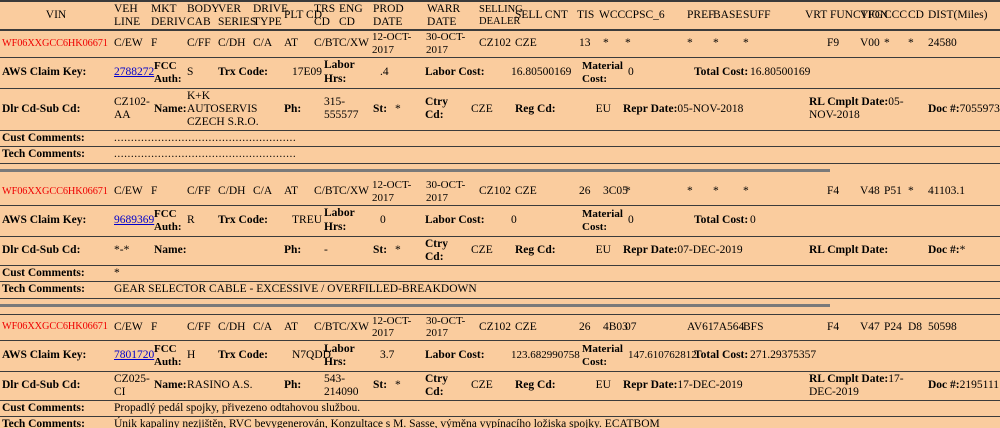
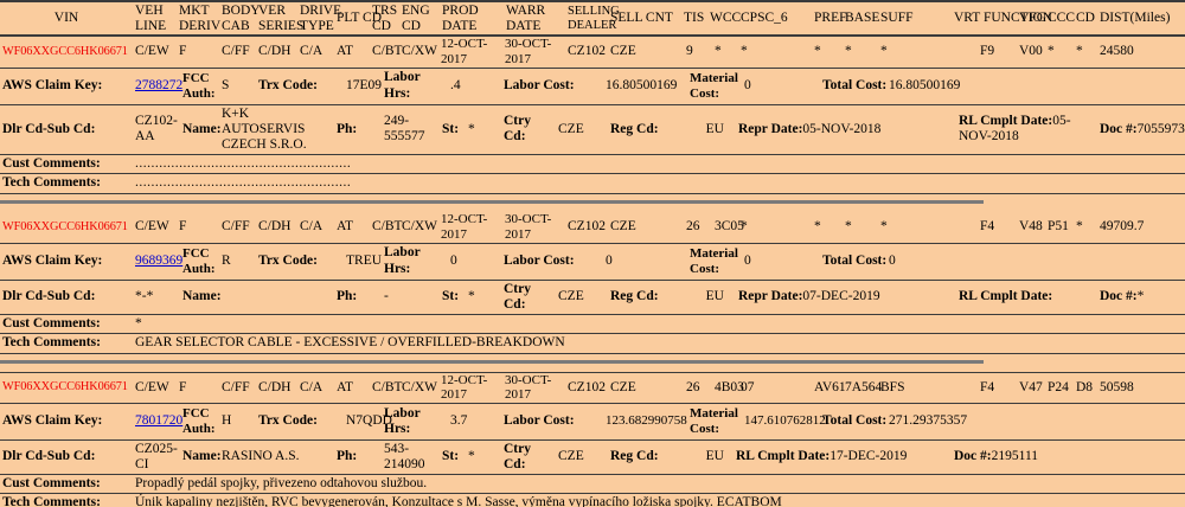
  VIN
  VEH LINE
  MKT DERIV
  BODY CAB
  VER SERIE
  DRIV TYPE
  PLT C
  TRS CD
  ENG CD
  PROD DATE
  WARR DATE
  SELLIN DEALE
  SELL CNT
  TIS
  WCC
  CPSC_6
  PREF
  BASE
  SUFF
  VFG
  CCC
  CD
  DIST(Miles)
  WF06XXGCC6HK06671
  C/EW
  F
  C/FF
  C/DH
  C/A
  AT
  C/BT
  C/XW
  12-OCT-2017
  30-OCT-2017
  CZ102
  CZE
- 13
+ 9
  *
  *
  *
  *
  *
  F9
  V00
  *
  *
  24580
  AWS Claim Key:
  2788272
  FCC Auth:
  S
  Trx Code:
  17E09
  Labor Hrs:
  .4
  Labor Cost:
  16.80500169
  Material Cost:
  0
  Total Cost:
  16.80500169
  Dlr Cd-Sub Cd:
  CZ102-AA
  Name:
  K+K AUTOSERVIS CZECH S.R.O.
  Ph:
- 315-555577
+ 249-555577
  St:
  *
  Ctry Cd:
  CZE
  Reg Cd:
  EU
  Repr Date:05-NOV-2018
  RL Cmplt Date:05-NOV-2018
  Doc #:7055973
  Cust Comments:
  ......................................................
  Tech Comments:
  ......................................................
  WF06XXGCC6HK06671
  C/EW
  F
  C/FF
  C/DH
  C/A
  AT
  C/BT
  C/XW
  12-OCT-2017
  30-OCT-2017
  CZ102
  CZE
  26
  3C05
  *
  *
  *
  *
  F4
  V48
  P51
  *
- 41103.1
+ 49709.7
  AWS Claim Key:
  9689369
  FCC Auth:
  R
  Trx Code:
  TREU
  Labor Hrs:
  0
  Labor Cost:
  0
  Material Cost:
  0
  Total Cost:
  0
  Dlr Cd-Sub Cd:
  *-*
  Name:
  Ph:
  -
  St:
  *
  Ctry Cd:
  CZE
  Reg Cd:
  EU
  Repr Date:07-DEC-2019
  RL Cmplt Date:
  Doc #:*
  Cust Comments:
  *
  Tech Comments:
  GEAR SELECTOR CABLE - EXCESSIVE / OVERFILLED-BREAKDOWN
  WF06XXGCC6HK06671
  C/EW
  F
  C/FF
  C/DH
  C/A
  AT
  C/BT
  C/XW
  12-OCT-2017
  30-OCT-2017
  CZ102
  CZE
  26
  4B03
  07
  AV61
  7A564
  BFS
  F4
  V47
  P24
  D8
  50598
  AWS Claim Key:
  7801720
  FCC Auth:
  H
  Trx Code:
  N7QD
  Labor Hrs:
  3.7
  Labor Cost:
  123.682990758
  Material Cost:
  147.610762812
  Total Cost:
  271.29375357
  Dlr Cd-Sub Cd:
  CZ025-CI
  Name:
  RASINO A.S.
  Ph:
  543-214090
  St:
  *
  Ctry Cd:
  CZE
  Reg Cd:
  EU
- Repr Date:17-DEC-2019
  RL Cmplt Date:17-DEC-2019
  Doc #:2195111
  Cust Comments:
  Propadlý pedál spojky, přivezeno odtahovou službou.
  Tech Comments:
  Únik kapaliny nezjištěn, RVC bevygenerován, Konzultace s M. Sasse, výměna vypínacího ložiska spojky. ECATBOM
